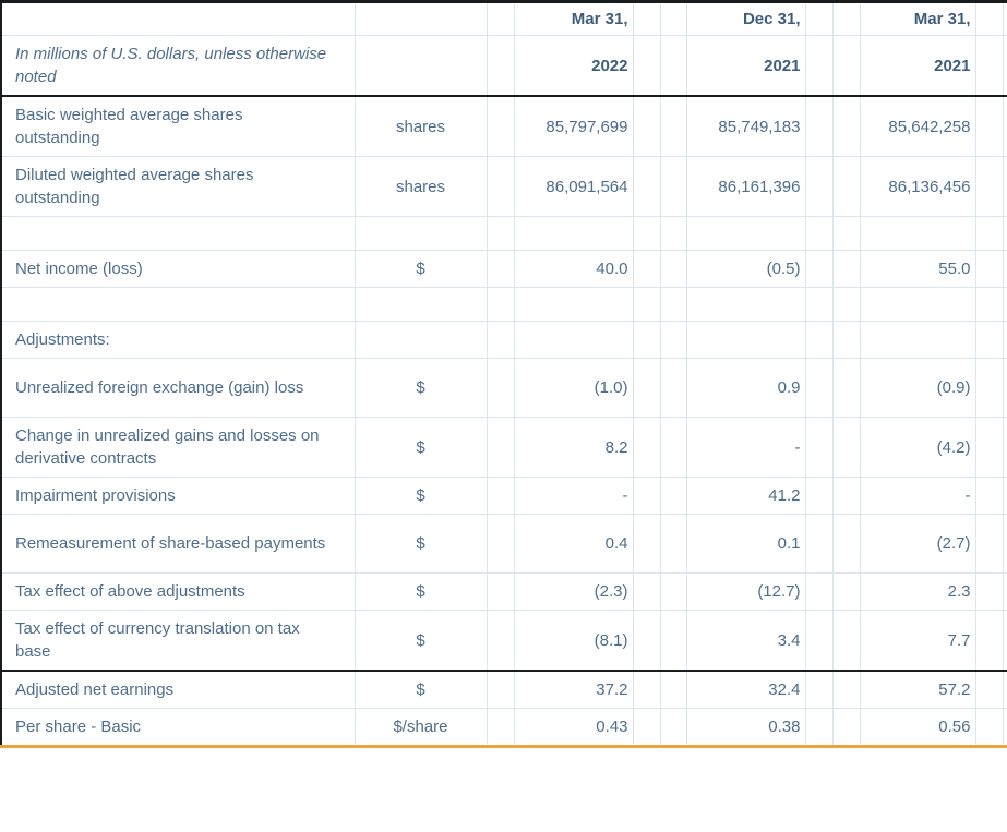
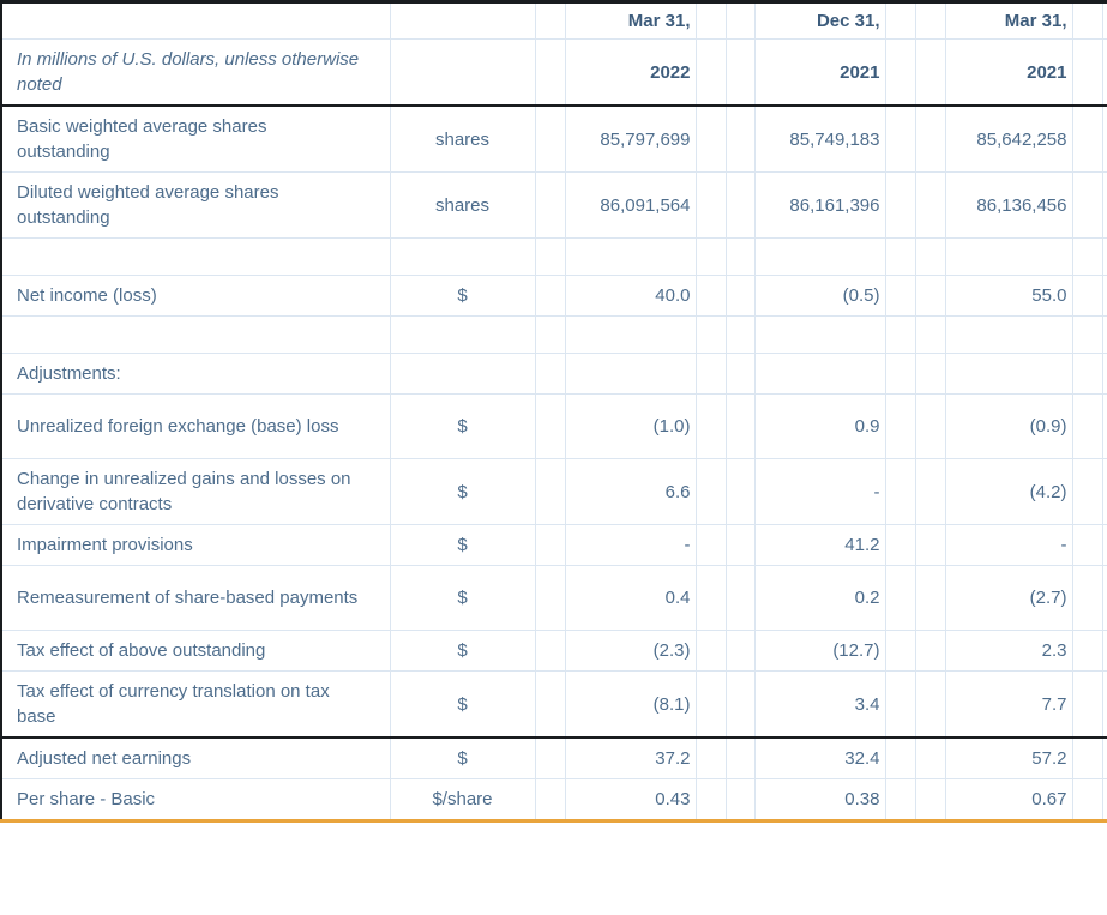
  			Mar 31,			Dec 31,			Mar 31,
  In millions of U.S. dollars, unless otherwise noted			2022			2021			2021
  Basic weighted average shares outstanding	shares		85,797,699			85,749,183			85,642,258
  Diluted weighted average shares outstanding	shares		86,091,564			86,161,396			86,136,456
  Net income (loss)	$		40.0			(0.5)			55.0
  Adjustments:
- Unrealized foreign exchange (gain) loss	$		(1.0)			0.9			(0.9)
+ Unrealized foreign exchange (base) loss	$		(1.0)			0.9			(0.9)
- Change in unrealized gains and losses on derivative contracts	$		8.2			-			(4.2)
+ Change in unrealized gains and losses on derivative contracts	$		6.6			-			(4.2)
  Impairment provisions	$		-			41.2			-
- Remeasurement of share-based payments	$		0.4			0.1			(2.7)
+ Remeasurement of share-based payments	$		0.4			0.2			(2.7)
- Tax effect of above adjustments	$		(2.3)			(12.7)			2.3
+ Tax effect of above outstanding	$		(2.3)			(12.7)			2.3
  Tax effect of currency translation on tax base	$		(8.1)			3.4			7.7
  Adjusted net earnings	$		37.2			32.4			57.2
- Per share - Basic	$/share		0.43			0.38			0.56
+ Per share - Basic	$/share		0.43			0.38			0.67
